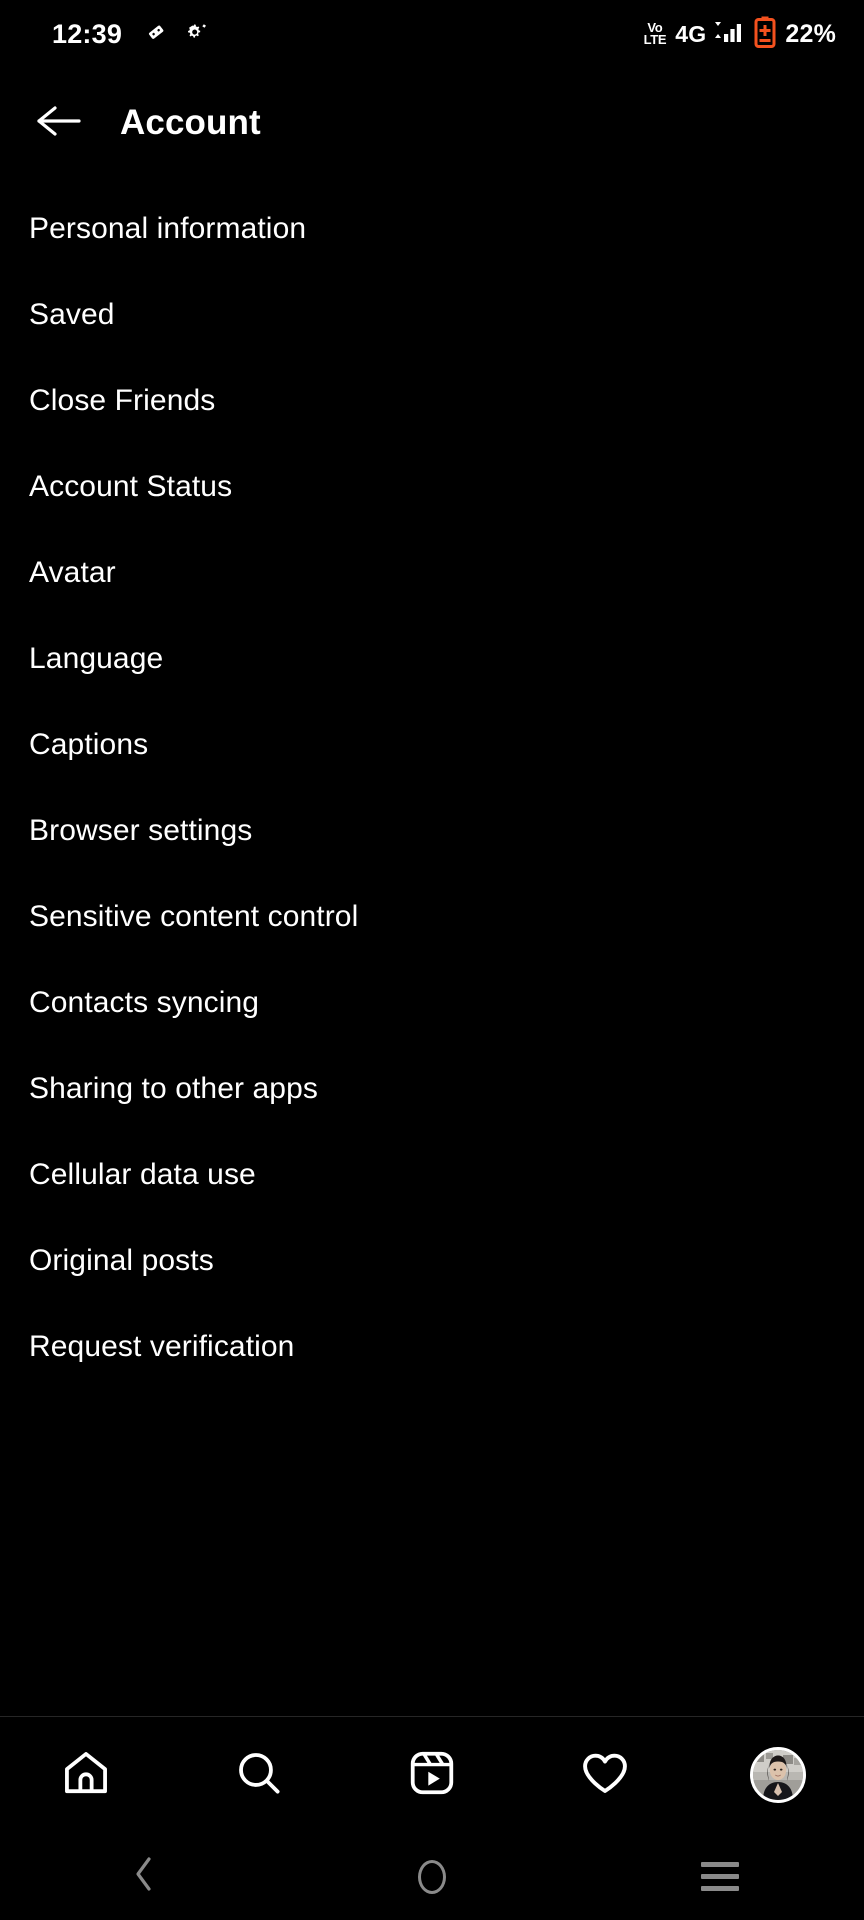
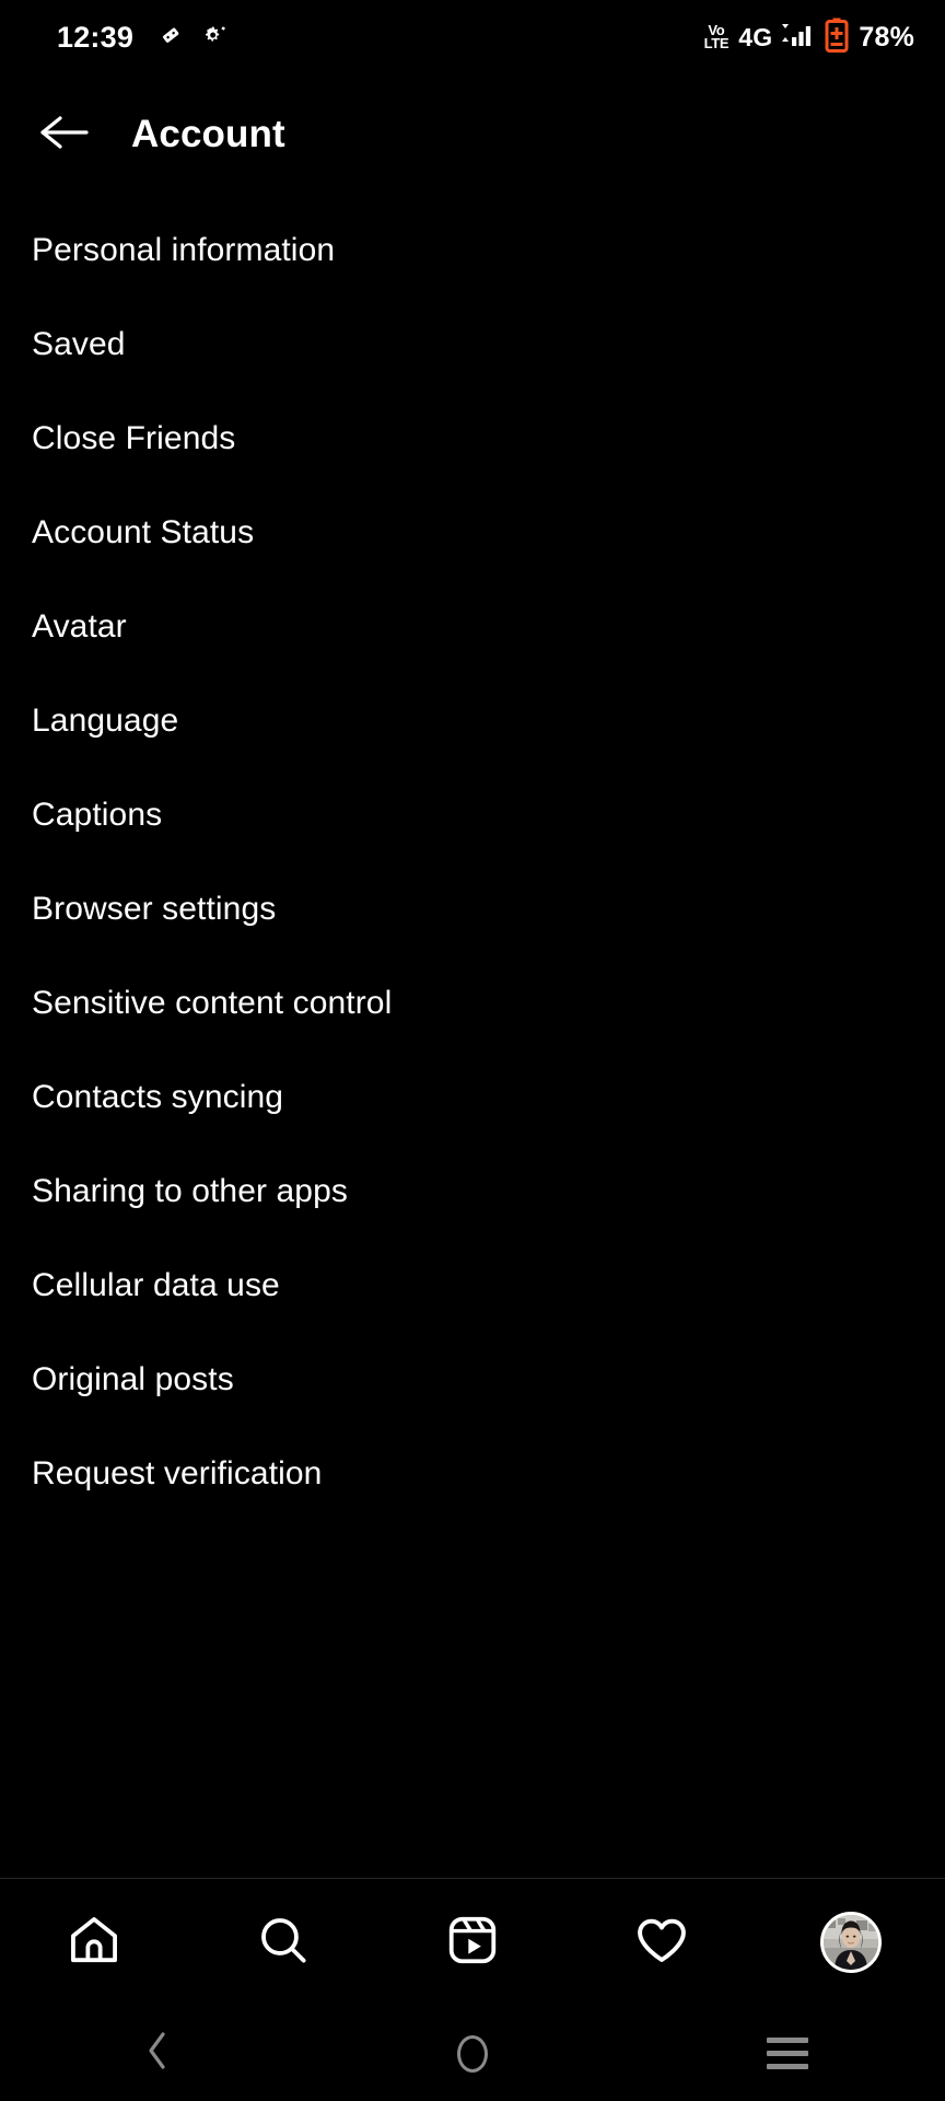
  12:39
  Vo
  LTE
  4G
- 22%
+ 78%
  Account
  Personal information
  Saved
  Close Friends
  Account Status
  Avatar
  Language
  Captions
  Browser settings
  Sensitive content control
  Contacts syncing
  Sharing to other apps
  Cellular data use
  Original posts
  Request verification
